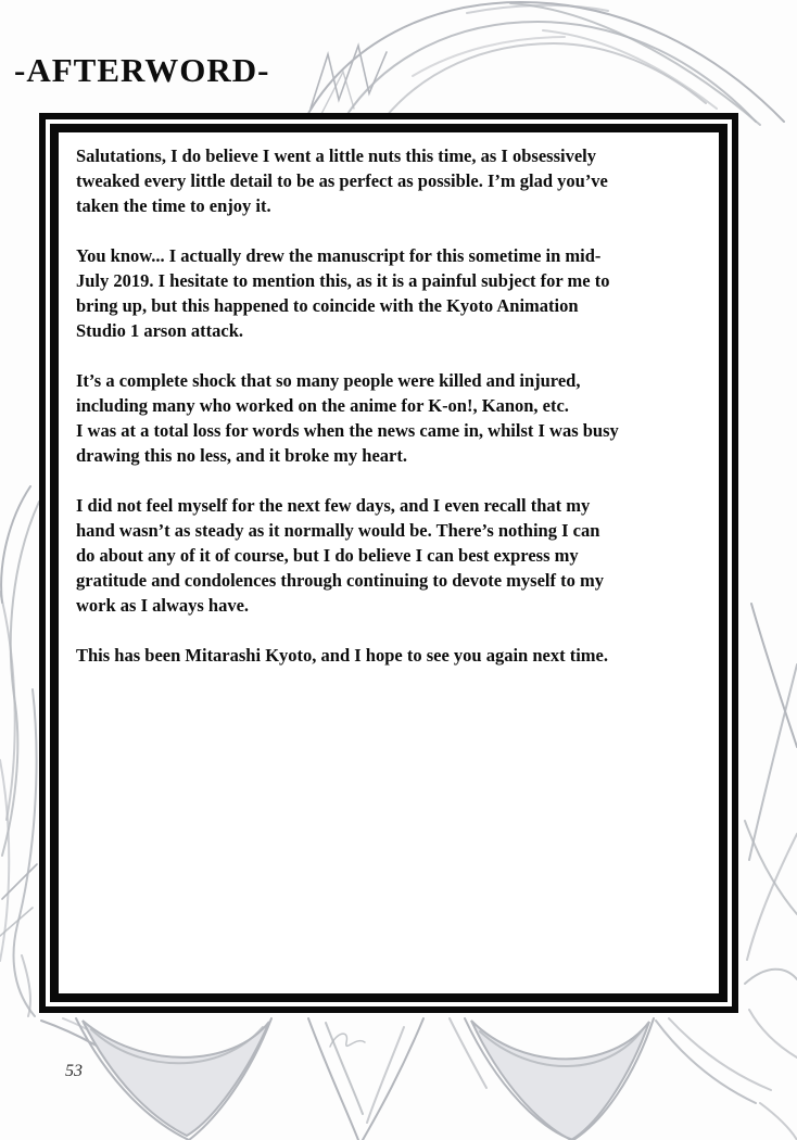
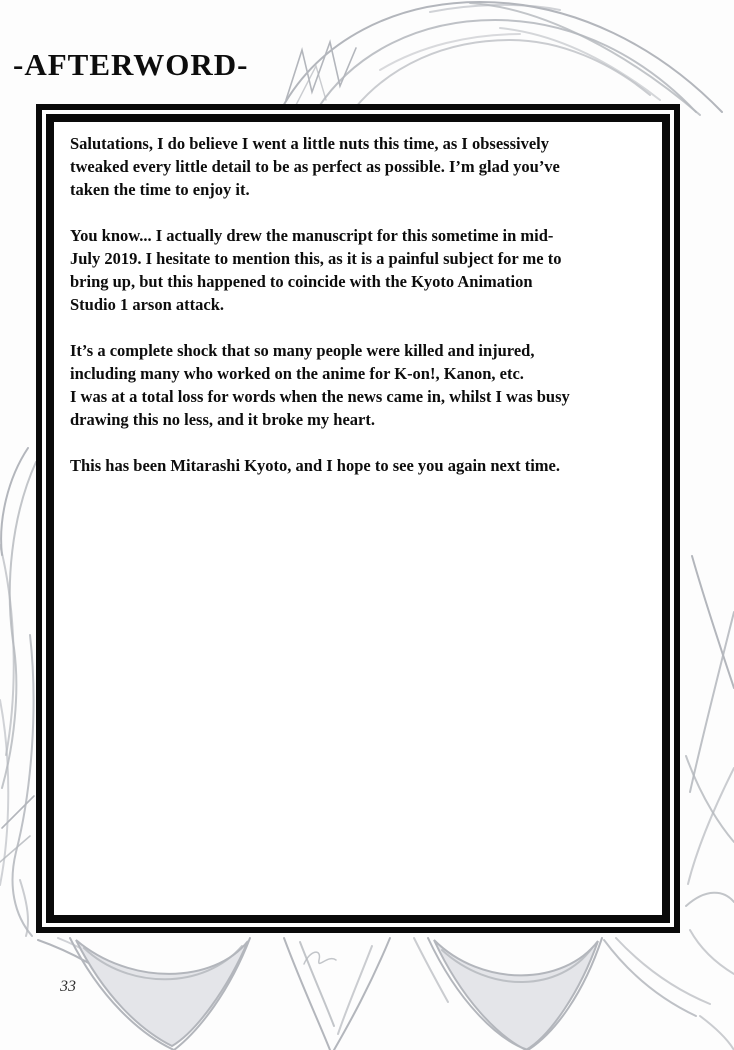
  -AFTERWORD-
  Salutations, I do believe I went a little nuts this time, as I obsessively
  tweaked every little detail to be as perfect as possible. I’m glad you’ve
  taken the time to enjoy it.
  You know... I actually drew the manuscript for this sometime in mid-
  July 2019. I hesitate to mention this, as it is a painful subject for me to
  bring up, but this happened to coincide with the Kyoto Animation
  Studio 1 arson attack.
  It’s a complete shock that so many people were killed and injured,
  including many who worked on the anime for K-on!, Kanon, etc.
  I was at a total loss for words when the news came in, whilst I was busy
  drawing this no less, and it broke my heart.
- I did not feel myself for the next few days, and I even recall that my
- hand wasn’t as steady as it normally would be. There’s nothing I can
- do about any of it of course, but I do believe I can best express my
- gratitude and condolences through continuing to devote myself to my
- work as I always have.
  This has been Mitarashi Kyoto, and I hope to see you again next time.
- 53
+ 33
